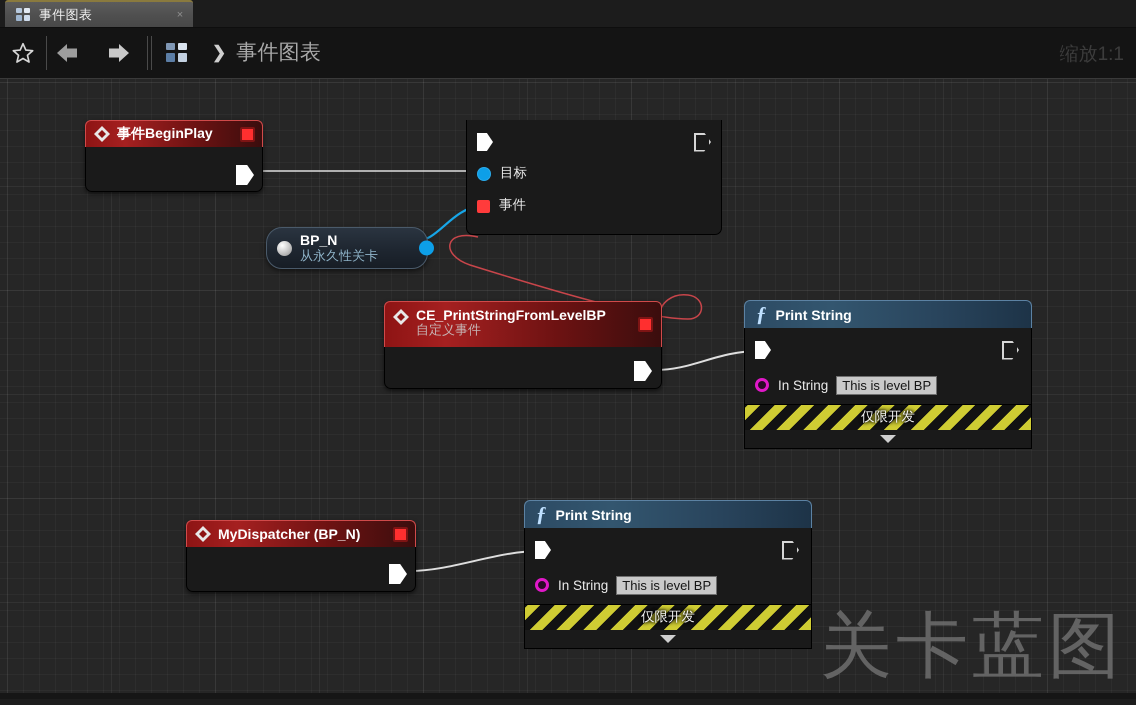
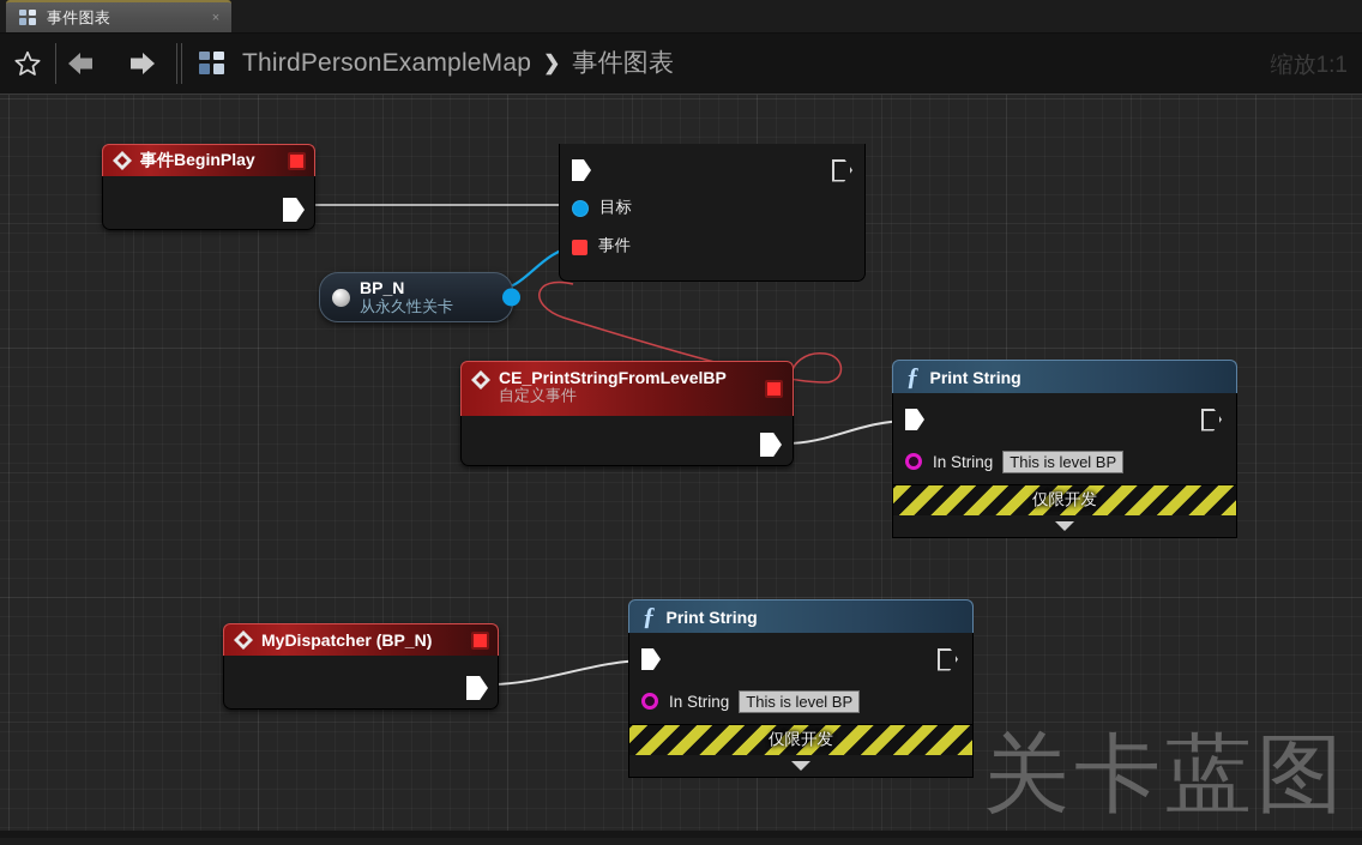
  事件图表
  ×
+ ThirdPersonExampleMap
  ❯
  事件图表
  缩放1:1
  事件BeginPlay
  目标
  事件
  BP_N
  从永久性关卡
  CE_PrintStringFromLevelBP
  自定义事件
  ƒ
  Print String
  In String
  This is level BP
  仅限开发
  MyDispatcher (BP_N)
  ƒ
  Print String
  In String
  This is level BP
  仅限开发
  关卡蓝图
